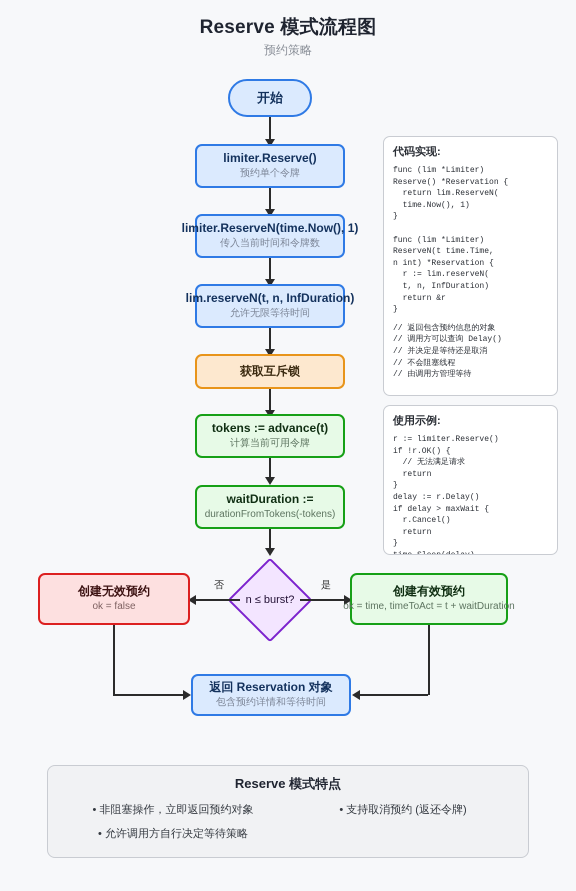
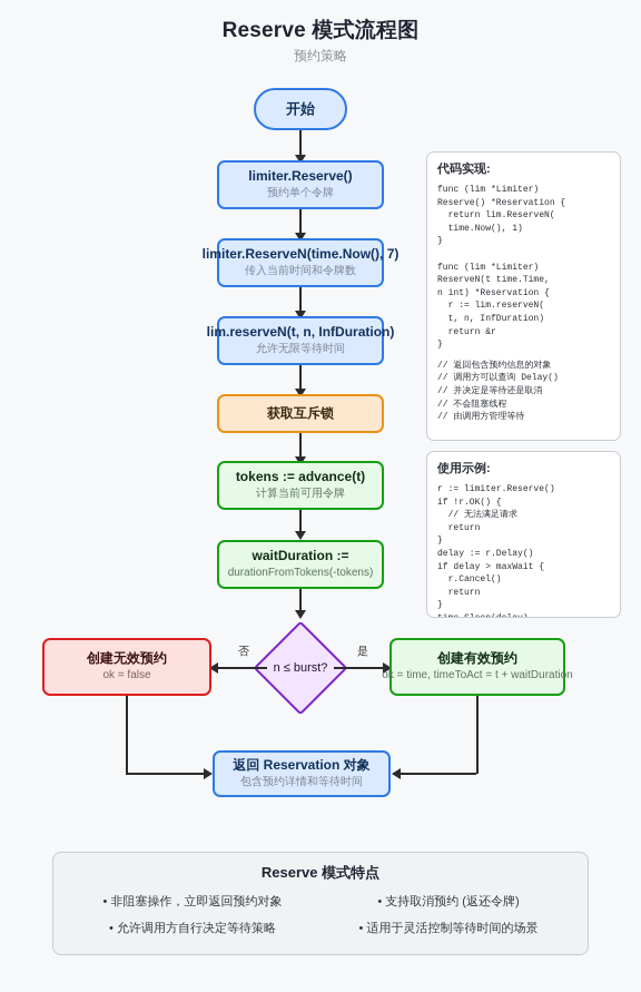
  Reserve 模式流程图
  预约策略
  开始
  limiter.Reserve()
  预约单个令牌
- limiter.ReserveN(time.Now(), 1)
+ limiter.ReserveN(time.Now(), 7)
  传入当前时间和令牌数
  lim.reserveN(t, n, InfDuration)
  允许无限等待时间
  获取互斥锁
  tokens := advance(t)
  计算当前可用令牌
  waitDuration :=
  durationFromTokens(-tokens)
  n ≤ burst?
  否
  创建无效预约
  ok = false
  是
  创建有效预约
  ok = time, timeToAct = t + waitDuration
  返回 Reservation 对象
  包含预约详情和等待时间
  代码实现:
  func (lim *Limiter)
  Reserve() *Reservation {
  return lim.ReserveN(
  time.Now(), 1)
  }
  func (lim *Limiter)
  ReserveN(t time.Time,
  n int) *Reservation {
  r := lim.reserveN(
  t, n, InfDuration)
  return &r
  }
  // 返回包含预约信息的对象
  // 调用方可以查询 Delay()
  // 并决定是等待还是取消
  // 不会阻塞线程
  // 由调用方管理等待
  使用示例:
  r := limiter.Reserve()
  if !r.OK() {
  // 无法满足请求
  return
  }
  delay := r.Delay()
  if delay > maxWait {
  r.Cancel()
  return
  }
  Reserve 模式特点
  • 非阻塞操作，立即返回预约对象
  • 支持取消预约 (返还令牌)
  • 允许调用方自行决定等待策略
+ • 适用于灵活控制等待时间的场景
